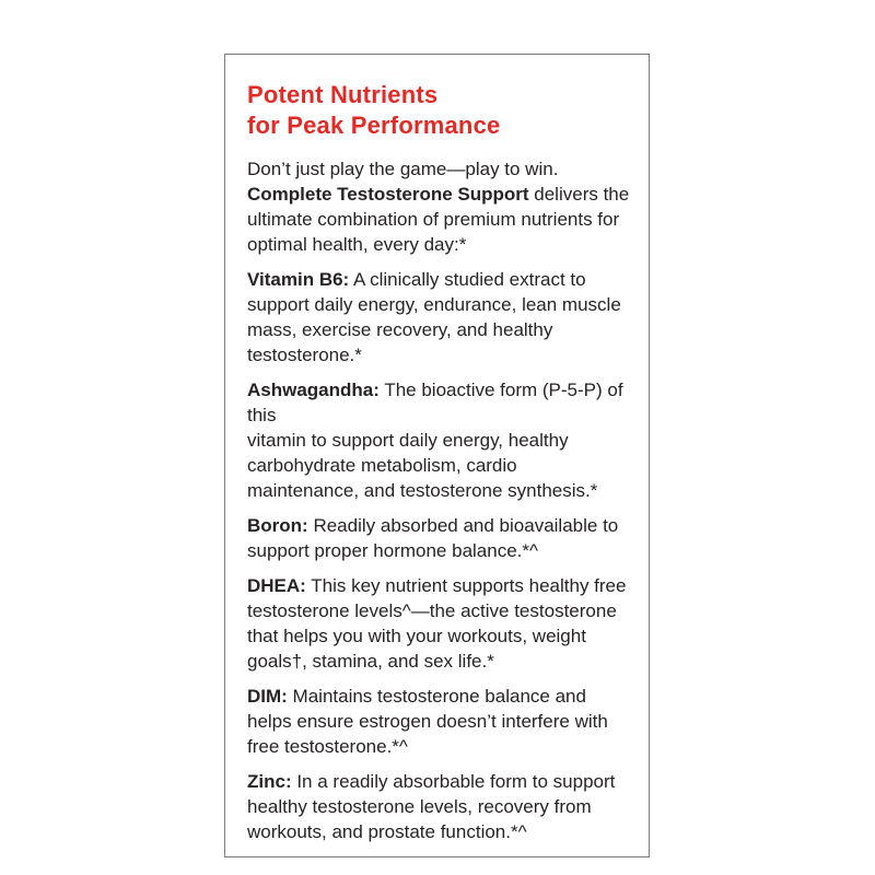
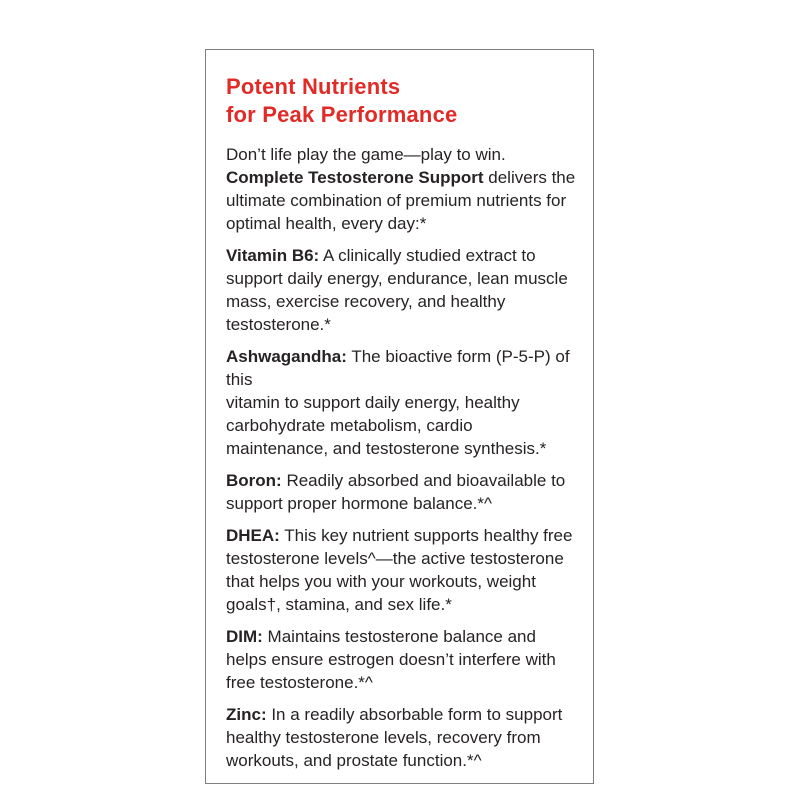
  Potent Nutrients
  for Peak Performance
- Don’t just play the game—play to win.
+ Don’t life play the game—play to win.
  Complete Testosterone Support delivers the
  ultimate combination of premium nutrients for
  optimal health, every day:*
  Vitamin B6: A clinically studied extract to
  support daily energy, endurance, lean muscle
  mass, exercise recovery, and healthy
  testosterone.*
  Ashwagandha: The bioactive form (P-5-P) of this
  vitamin to support daily energy, healthy
  carbohydrate metabolism, cardio
  maintenance, and testosterone synthesis.*
  Boron: Readily absorbed and bioavailable to
  support proper hormone balance.*^
  DHEA: This key nutrient supports healthy free
  testosterone levels^—the active testosterone
  that helps you with your workouts, weight
  goals†, stamina, and sex life.*
  DIM: Maintains testosterone balance and
  helps ensure estrogen doesn’t interfere with
  free testosterone.*^
  Zinc: In a readily absorbable form to support
  healthy testosterone levels, recovery from
  workouts, and prostate function.*^
